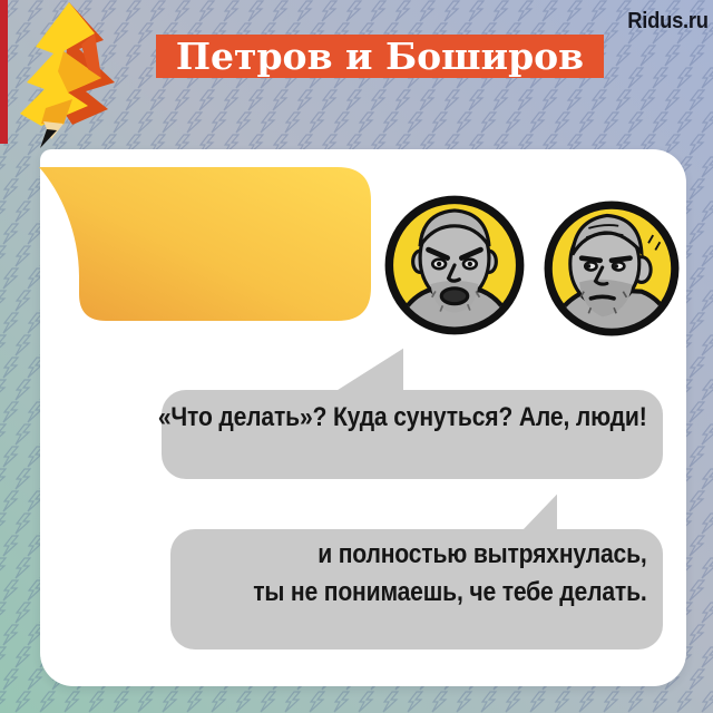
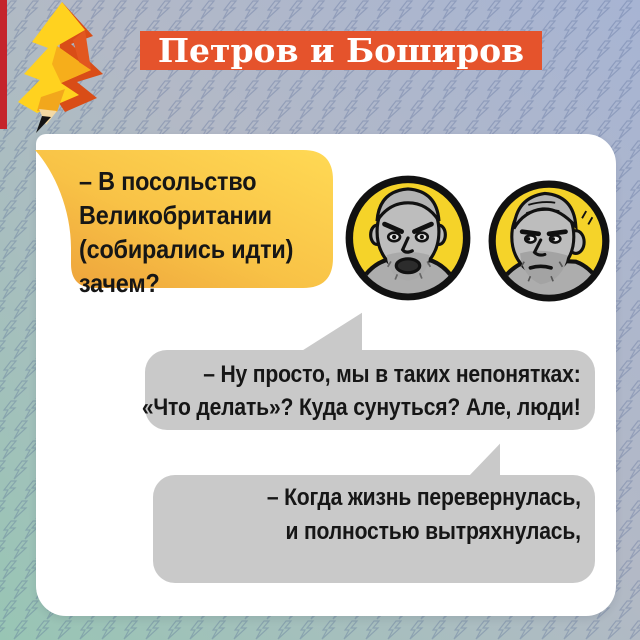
- Ridus.ru
  Петров и Боширов
+ – В посольство
+ Великобритании
+ (собирались идти)
+ зачем?
+ – Ну просто, мы в таких непонятках:
  «Что делать»? Куда сунуться? Але, люди!
+ – Когда жизнь перевернулась,
  и полностью вытряхнулась,
- ты не понимаешь, че тебе делать.
